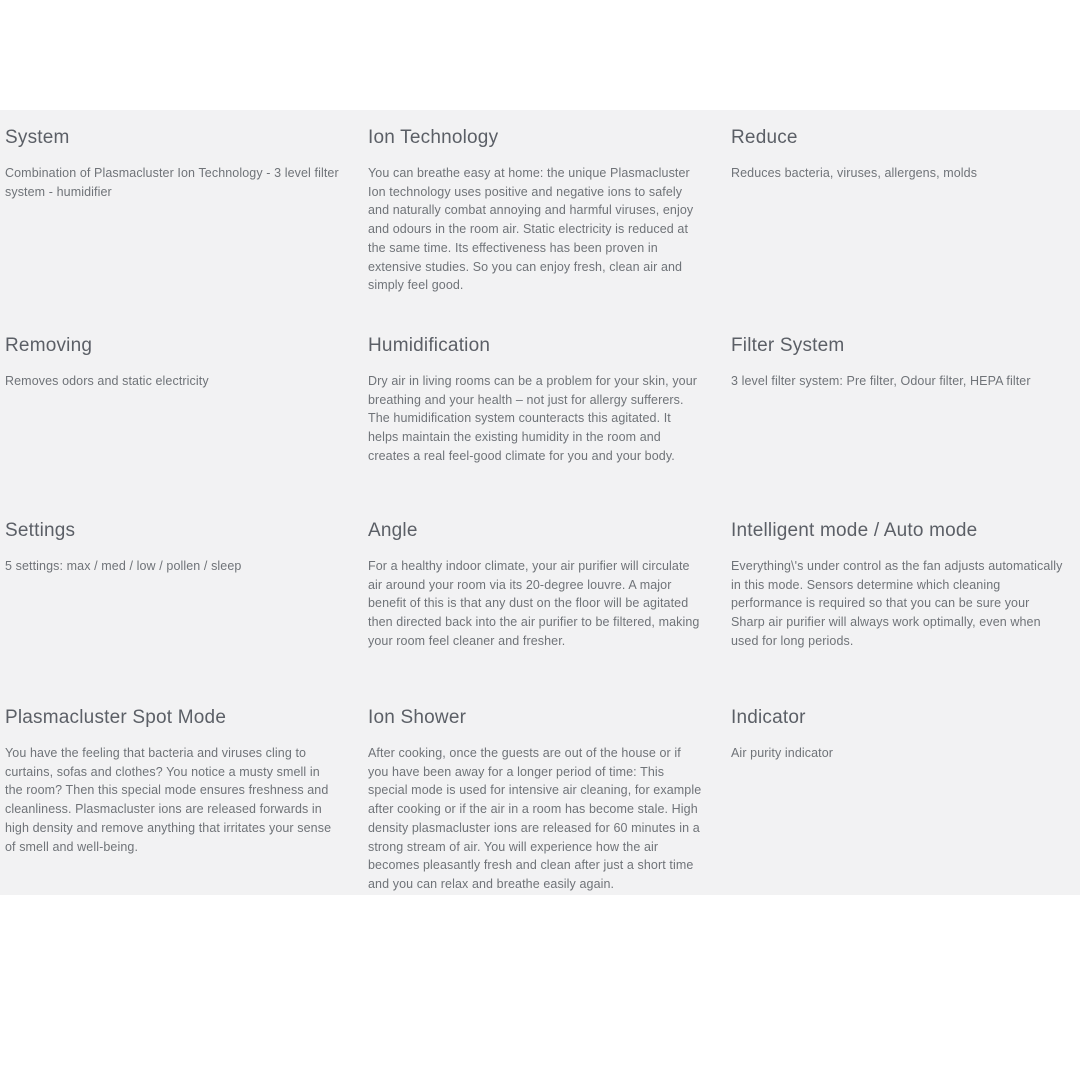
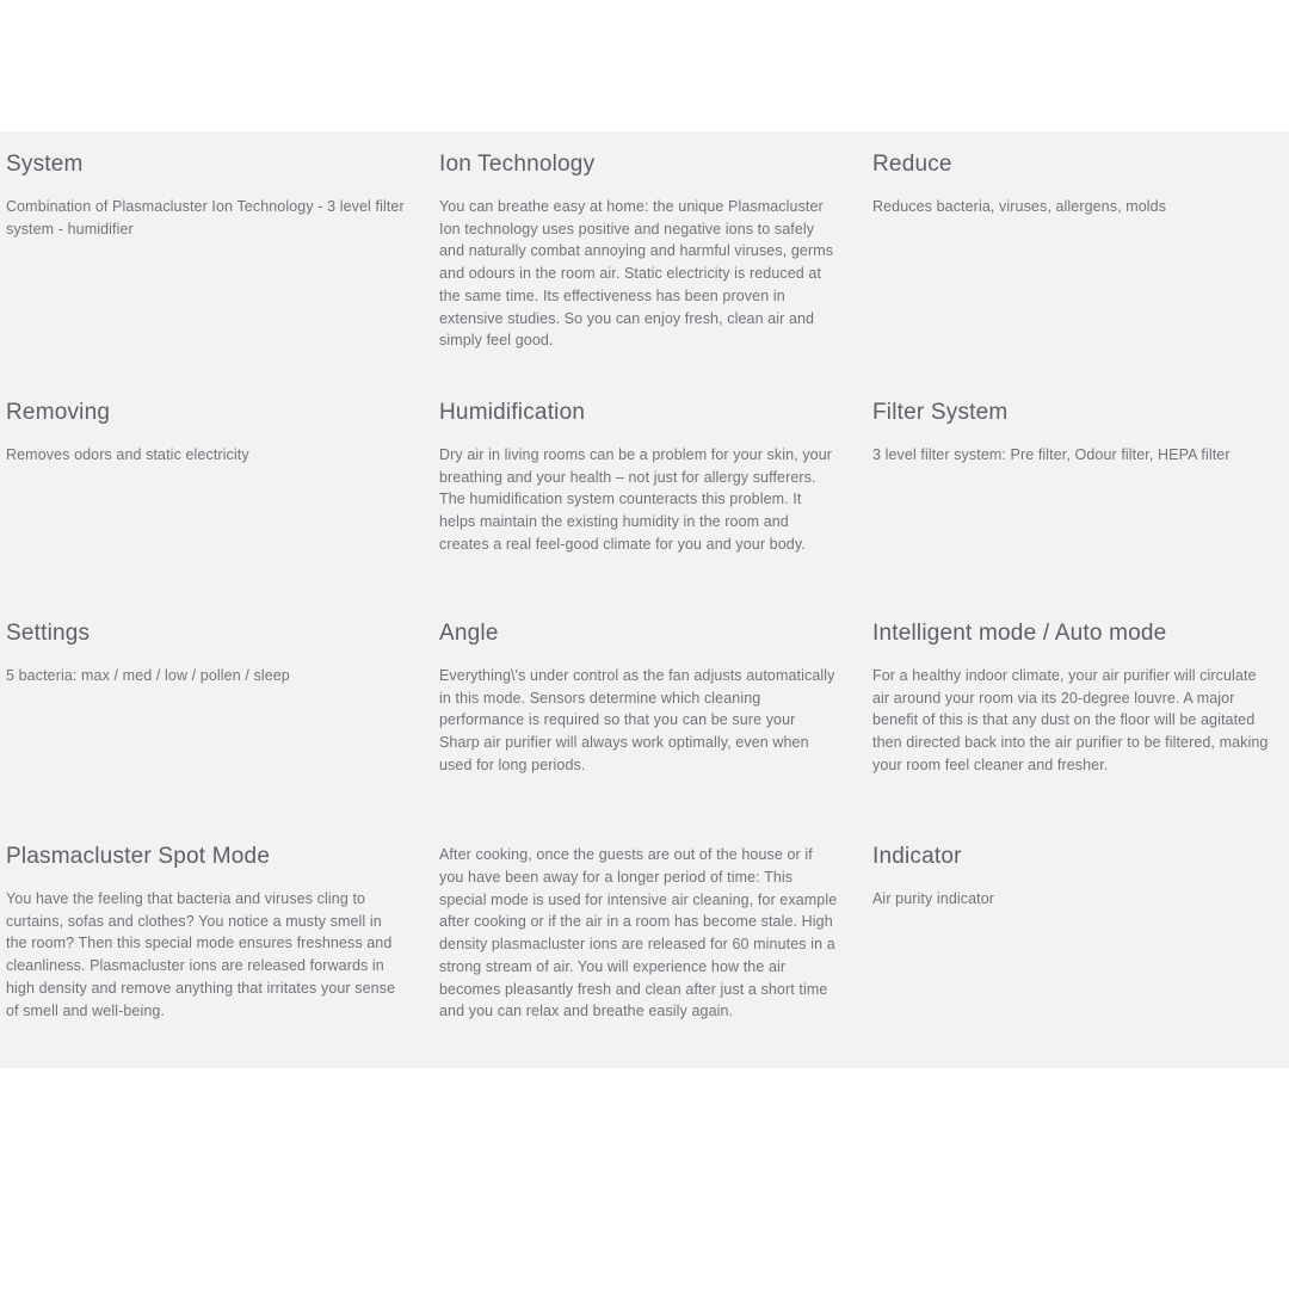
  System
  Combination of Plasmacluster Ion Technology - 3 level filter system - humidifier
  Ion Technology
- You can breathe easy at home: the unique Plasmacluster Ion technology uses positive and negative ions to safely and naturally combat annoying and harmful viruses, enjoy and odours in the room air. Static electricity is reduced at the same time. Its effectiveness has been proven in extensive studies. So you can enjoy fresh, clean air and simply feel good.
+ You can breathe easy at home: the unique Plasmacluster Ion technology uses positive and negative ions to safely and naturally combat annoying and harmful viruses, germs and odours in the room air. Static electricity is reduced at the same time. Its effectiveness has been proven in extensive studies. So you can enjoy fresh, clean air and simply feel good.
  Reduce
  Reduces bacteria, viruses, allergens, molds
  Removing
  Removes odors and static electricity
  Humidification
- Dry air in living rooms can be a problem for your skin, your breathing and your health – not just for allergy sufferers. The humidification system counteracts this agitated. It helps maintain the existing humidity in the room and creates a real feel-good climate for you and your body.
+ Dry air in living rooms can be a problem for your skin, your breathing and your health – not just for allergy sufferers. The humidification system counteracts this problem. It helps maintain the existing humidity in the room and creates a real feel-good climate for you and your body.
  Filter System
  3 level filter system: Pre filter, Odour filter, HEPA filter
  Settings
- 5 settings: max / med / low / pollen / sleep
+ 5 bacteria: max / med / low / pollen / sleep
  Angle
- For a healthy indoor climate, your air purifier will circulate air around your room via its 20-degree louvre. A major benefit of this is that any dust on the floor will be agitated then directed back into the air purifier to be filtered, making your room feel cleaner and fresher.
+ Everything\'s under control as the fan adjusts automatically in this mode. Sensors determine which cleaning performance is required so that you can be sure your Sharp air purifier will always work optimally, even when used for long periods.
  Intelligent mode / Auto mode
- Everything\'s under control as the fan adjusts automatically in this mode. Sensors determine which cleaning performance is required so that you can be sure your Sharp air purifier will always work optimally, even when used for long periods.
+ For a healthy indoor climate, your air purifier will circulate air around your room via its 20-degree louvre. A major benefit of this is that any dust on the floor will be agitated then directed back into the air purifier to be filtered, making your room feel cleaner and fresher.
  Plasmacluster Spot Mode
  You have the feeling that bacteria and viruses cling to curtains, sofas and clothes? You notice a musty smell in the room? Then this special mode ensures freshness and cleanliness. Plasmacluster ions are released forwards in high density and remove anything that irritates your sense of smell and well-being.
- Ion Shower
  After cooking, once the guests are out of the house or if you have been away for a longer period of time: This special mode is used for intensive air cleaning, for example after cooking or if the air in a room has become stale. High density plasmacluster ions are released for 60 minutes in a strong stream of air. You will experience how the air becomes pleasantly fresh and clean after just a short time and you can relax and breathe easily again.
  Indicator
  Air purity indicator
